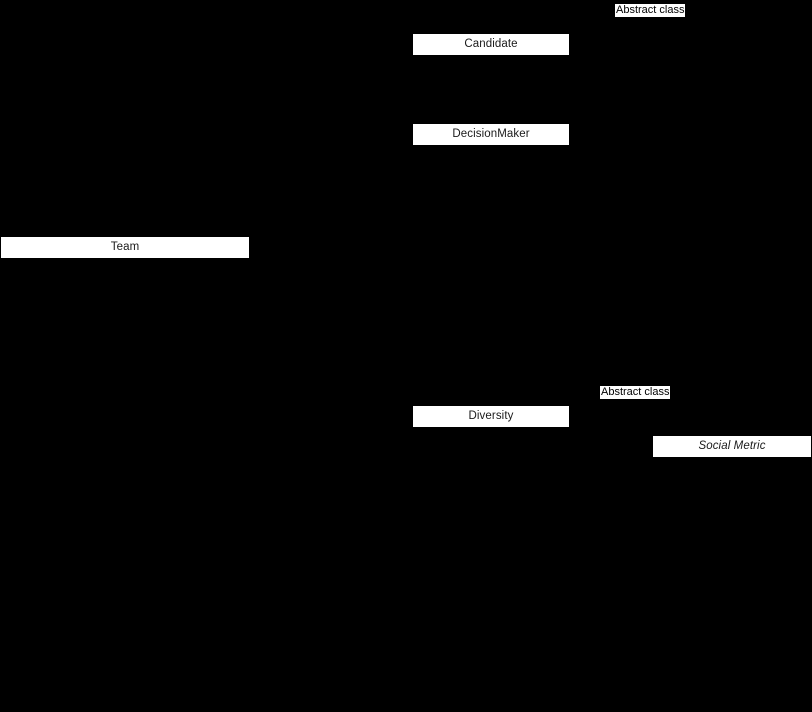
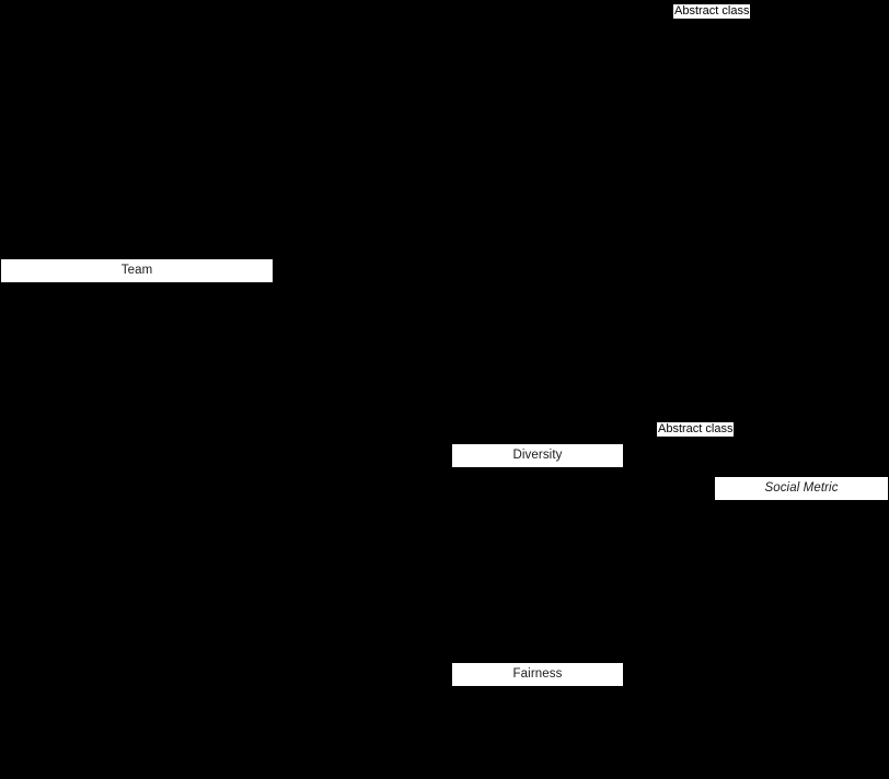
  Abstract class
  Abstract class
- Candidate
- DecisionMaker
  Team
  Diversity
  Social Metric
+ Fairness
